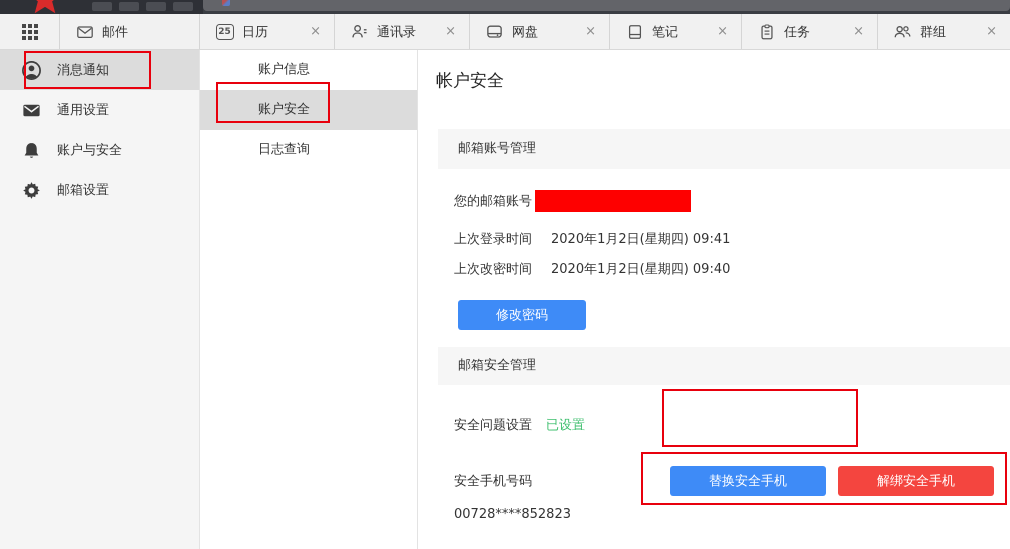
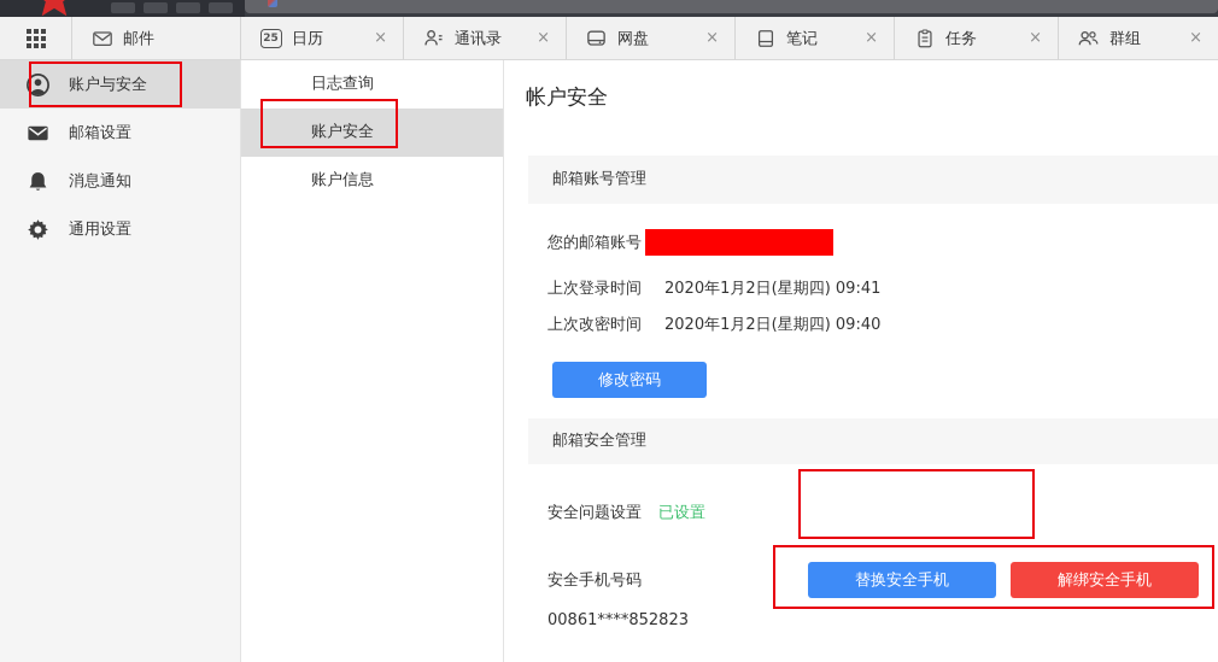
  邮件
  25
  日历
  ×
  通讯录
  ×
  网盘
  ×
  笔记
  ×
  任务
  ×
  群组
  ×
- 消息通知
+ 账户与安全
- 通用设置
+ 邮箱设置
- 账户与安全
+ 消息通知
- 邮箱设置
+ 通用设置
- 账户信息
+ 日志查询
  账户安全
- 日志查询
+ 账户信息
  帐户安全
  邮箱账号管理
  您的邮箱账号
  上次登录时间
  2020年1月2日(星期四) 09:41
  上次改密时间
  2020年1月2日(星期四) 09:40
  修改密码
  邮箱安全管理
  安全问题设置
  已设置
  安全手机号码
  替换安全手机
  解绑安全手机
- 00728****852823
+ 00861****852823
